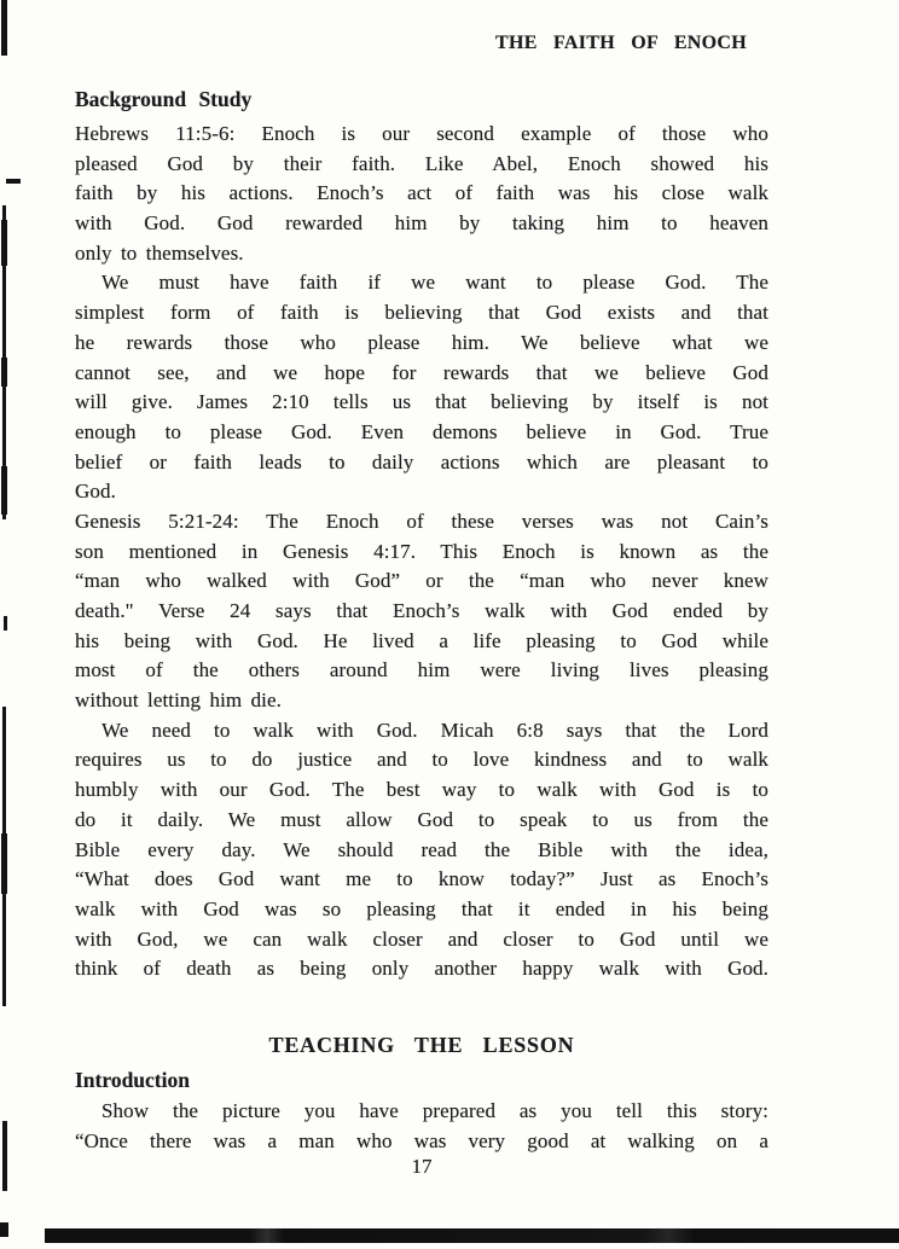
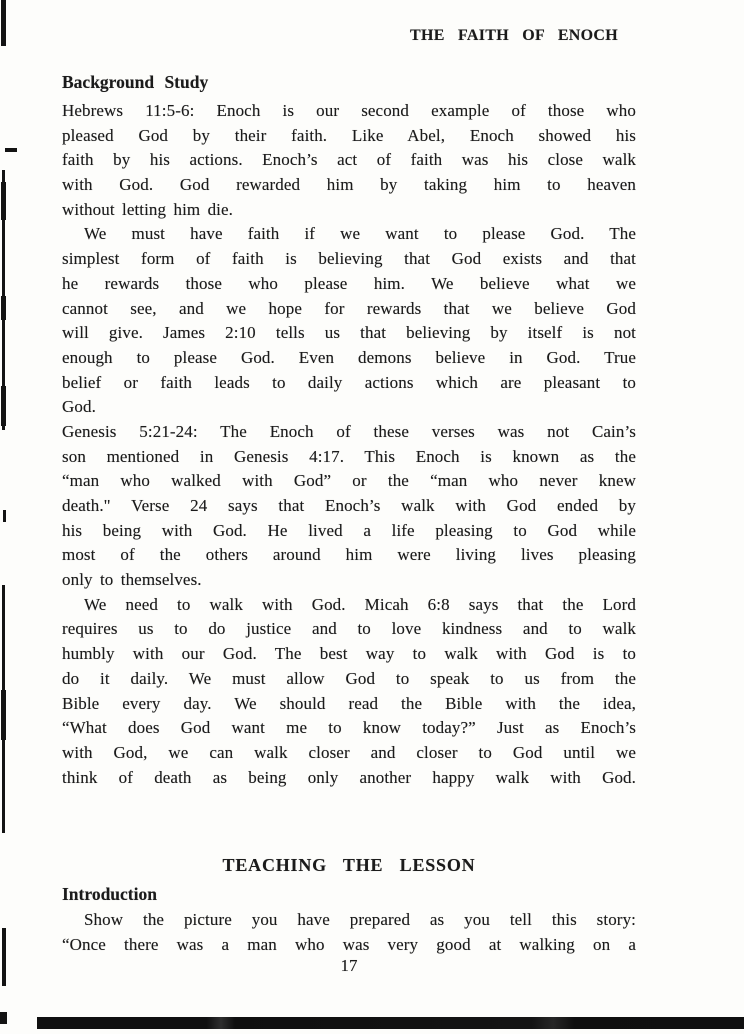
  THE FAITH OF ENOCH
  Background Study
  Hebrews 11:5-6: Enoch is our second example of those who
  pleased God by their faith. Like Abel, Enoch showed his
  faith by his actions. Enoch’s act of faith was his close walk
  with God. God rewarded him by taking him to heaven
- only to themselves.
+ without letting him die.
  We must have faith if we want to please God. The
  simplest form of faith is believing that God exists and that
  he rewards those who please him. We believe what we
  cannot see, and we hope for rewards that we believe God
  will give. James 2:10 tells us that believing by itself is not
  enough to please God. Even demons believe in God. True
  belief or faith leads to daily actions which are pleasant to
  God.
  Genesis 5:21-24: The Enoch of these verses was not Cain’s
  son mentioned in Genesis 4:17. This Enoch is known as the
  “man who walked with God” or the “man who never knew
  death." Verse 24 says that Enoch’s walk with God ended by
  his being with God. He lived a life pleasing to God while
  most of the others around him were living lives pleasing
- without letting him die.
+ only to themselves.
  We need to walk with God. Micah 6:8 says that the Lord
  requires us to do justice and to love kindness and to walk
  humbly with our God. The best way to walk with God is to
  do it daily. We must allow God to speak to us from the
  Bible every day. We should read the Bible with the idea,
  “What does God want me to know today?” Just as Enoch’s
- walk with God was so pleasing that it ended in his being
  with God, we can walk closer and closer to God until we
  think of death as being only another happy walk with God.
  TEACHING THE LESSON
  Introduction
  Show the picture you have prepared as you tell this story:
  “Once there was a man who was very good at walking on a
  17
